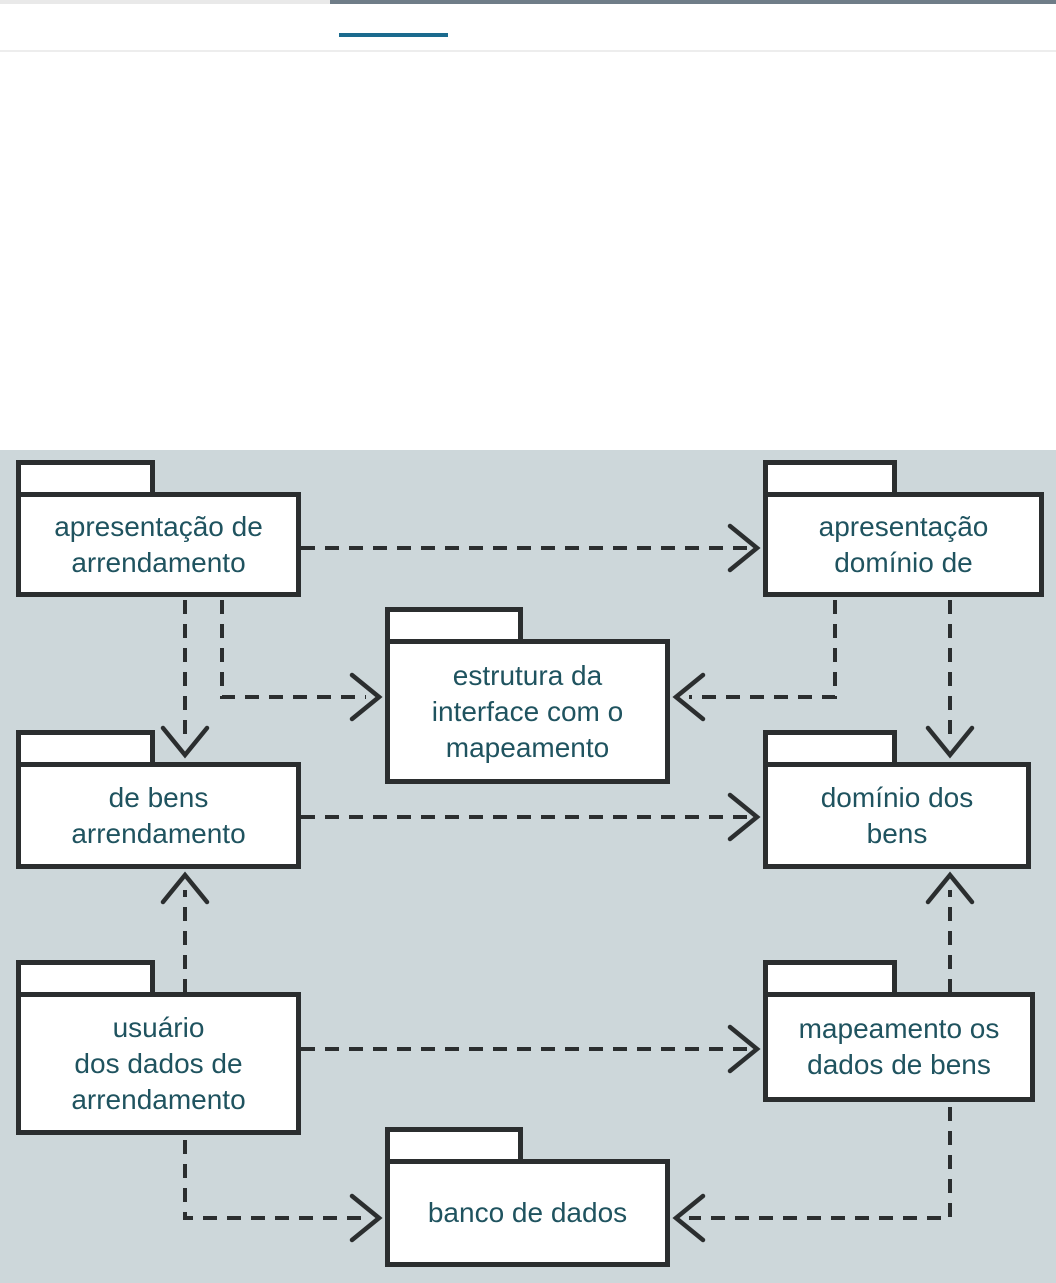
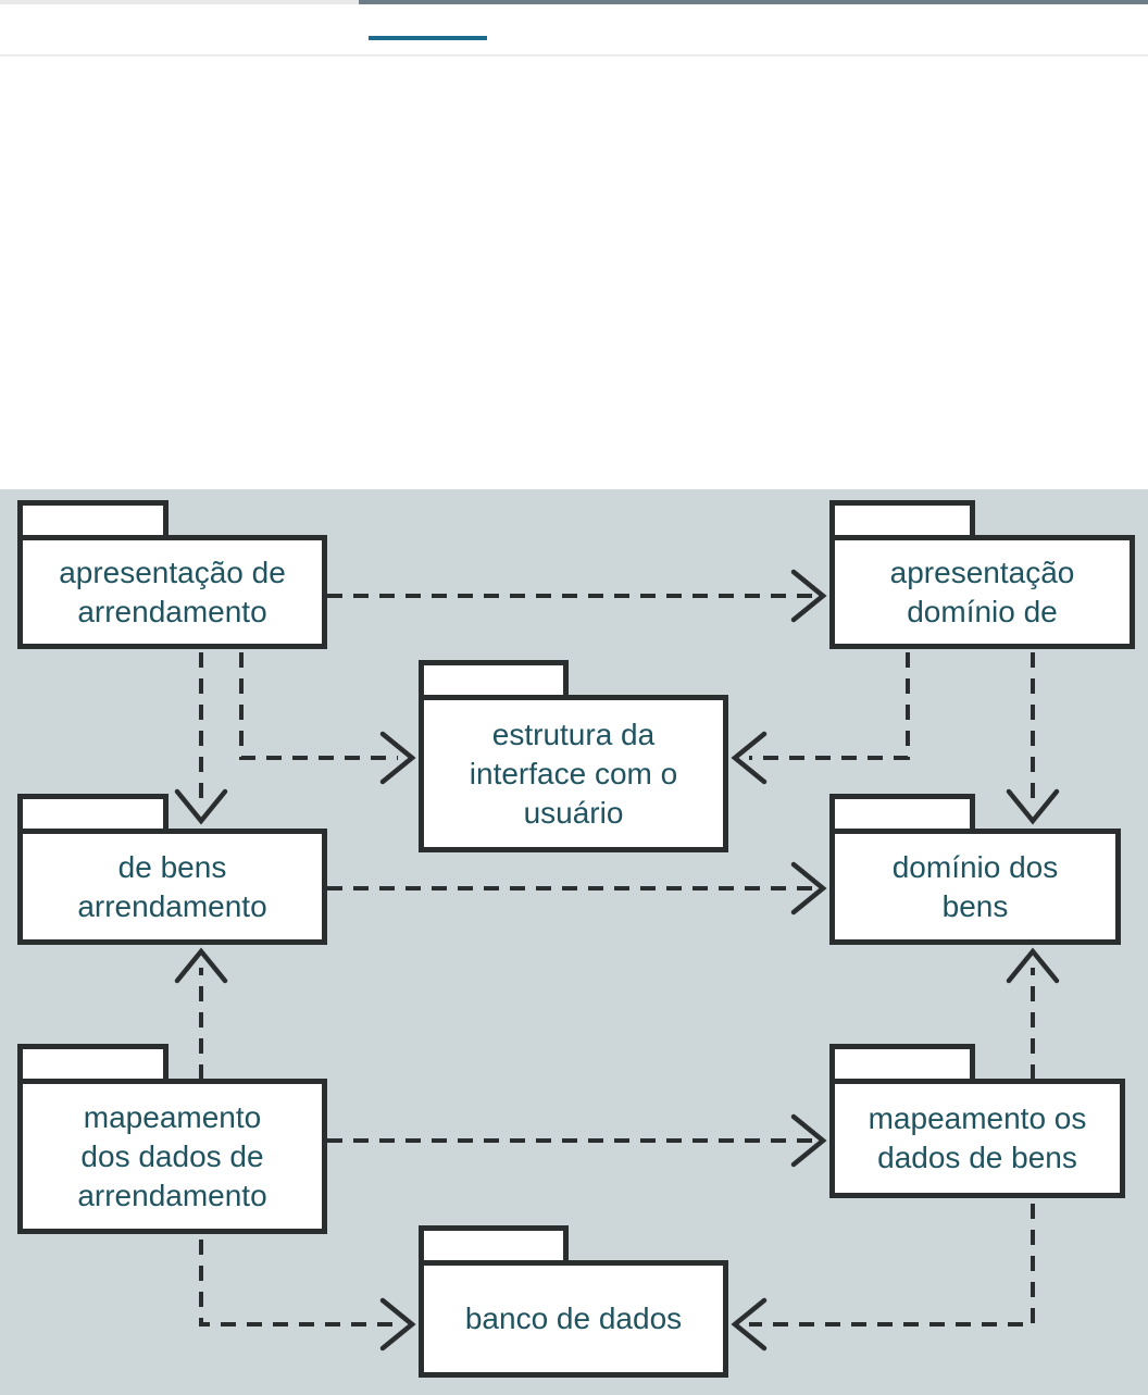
  apresentação de
  arrendamento
  apresentação
  domínio de
  estrutura da
  interface com o
- mapeamento
+ usuário
  de bens
  arrendamento
  domínio dos
  bens
- usuário
+ mapeamento
  dos dados de
  arrendamento
  mapeamento os
  dados de bens
  banco de dados
